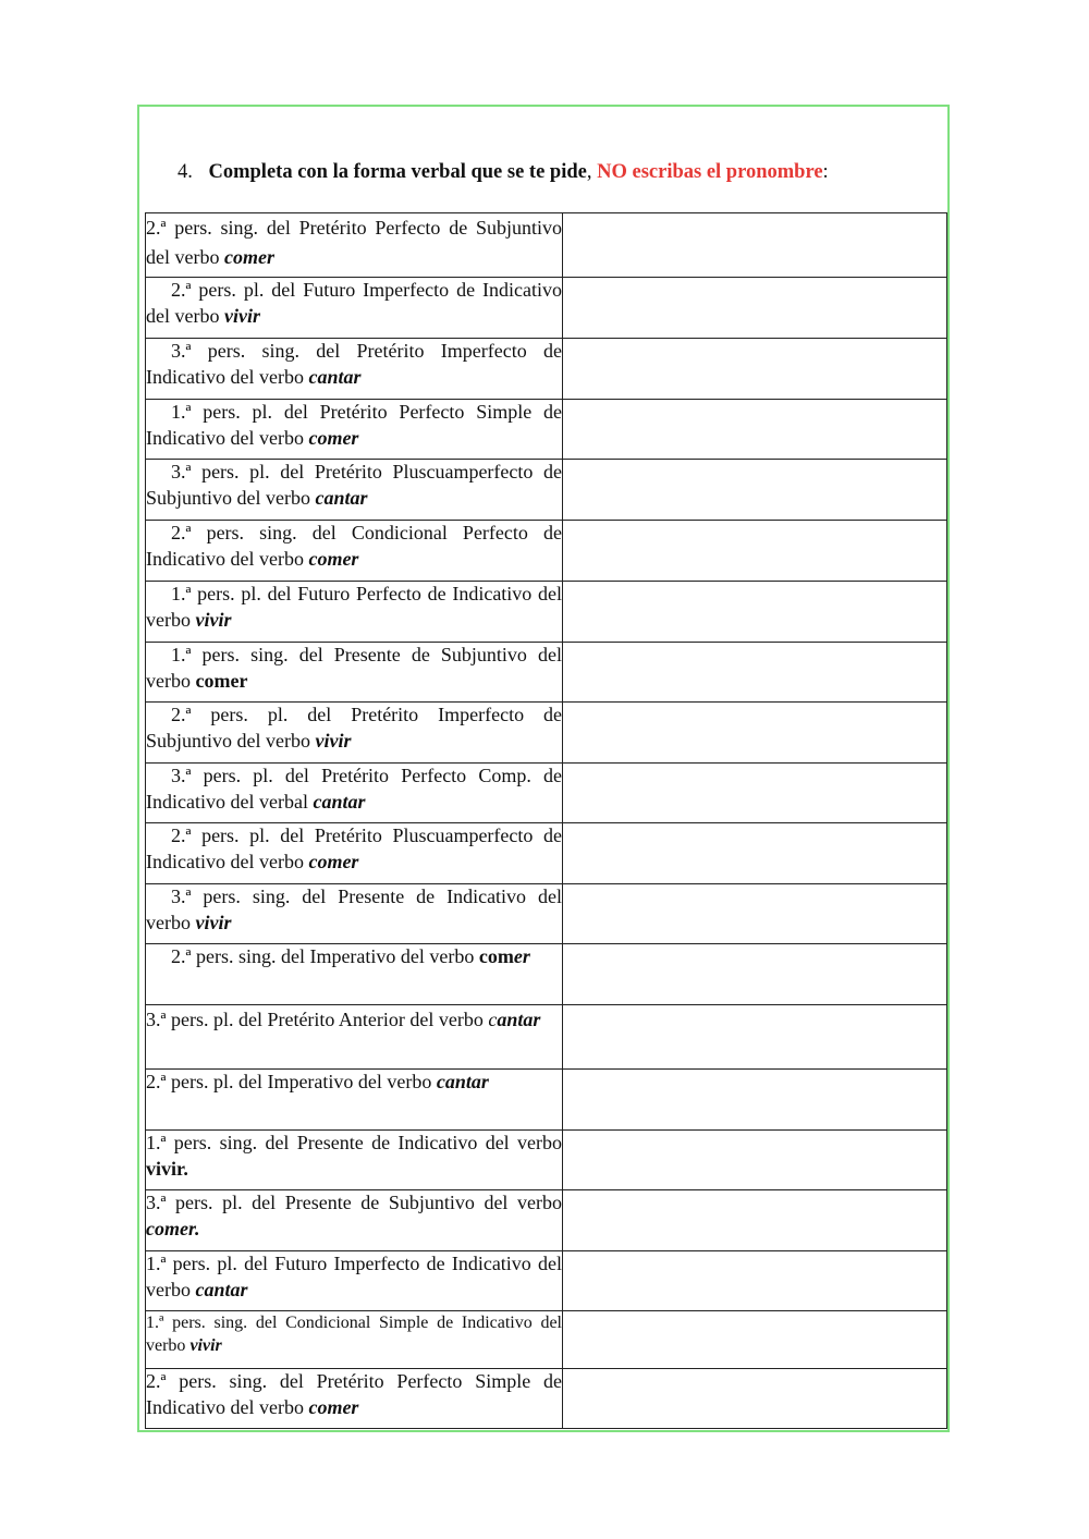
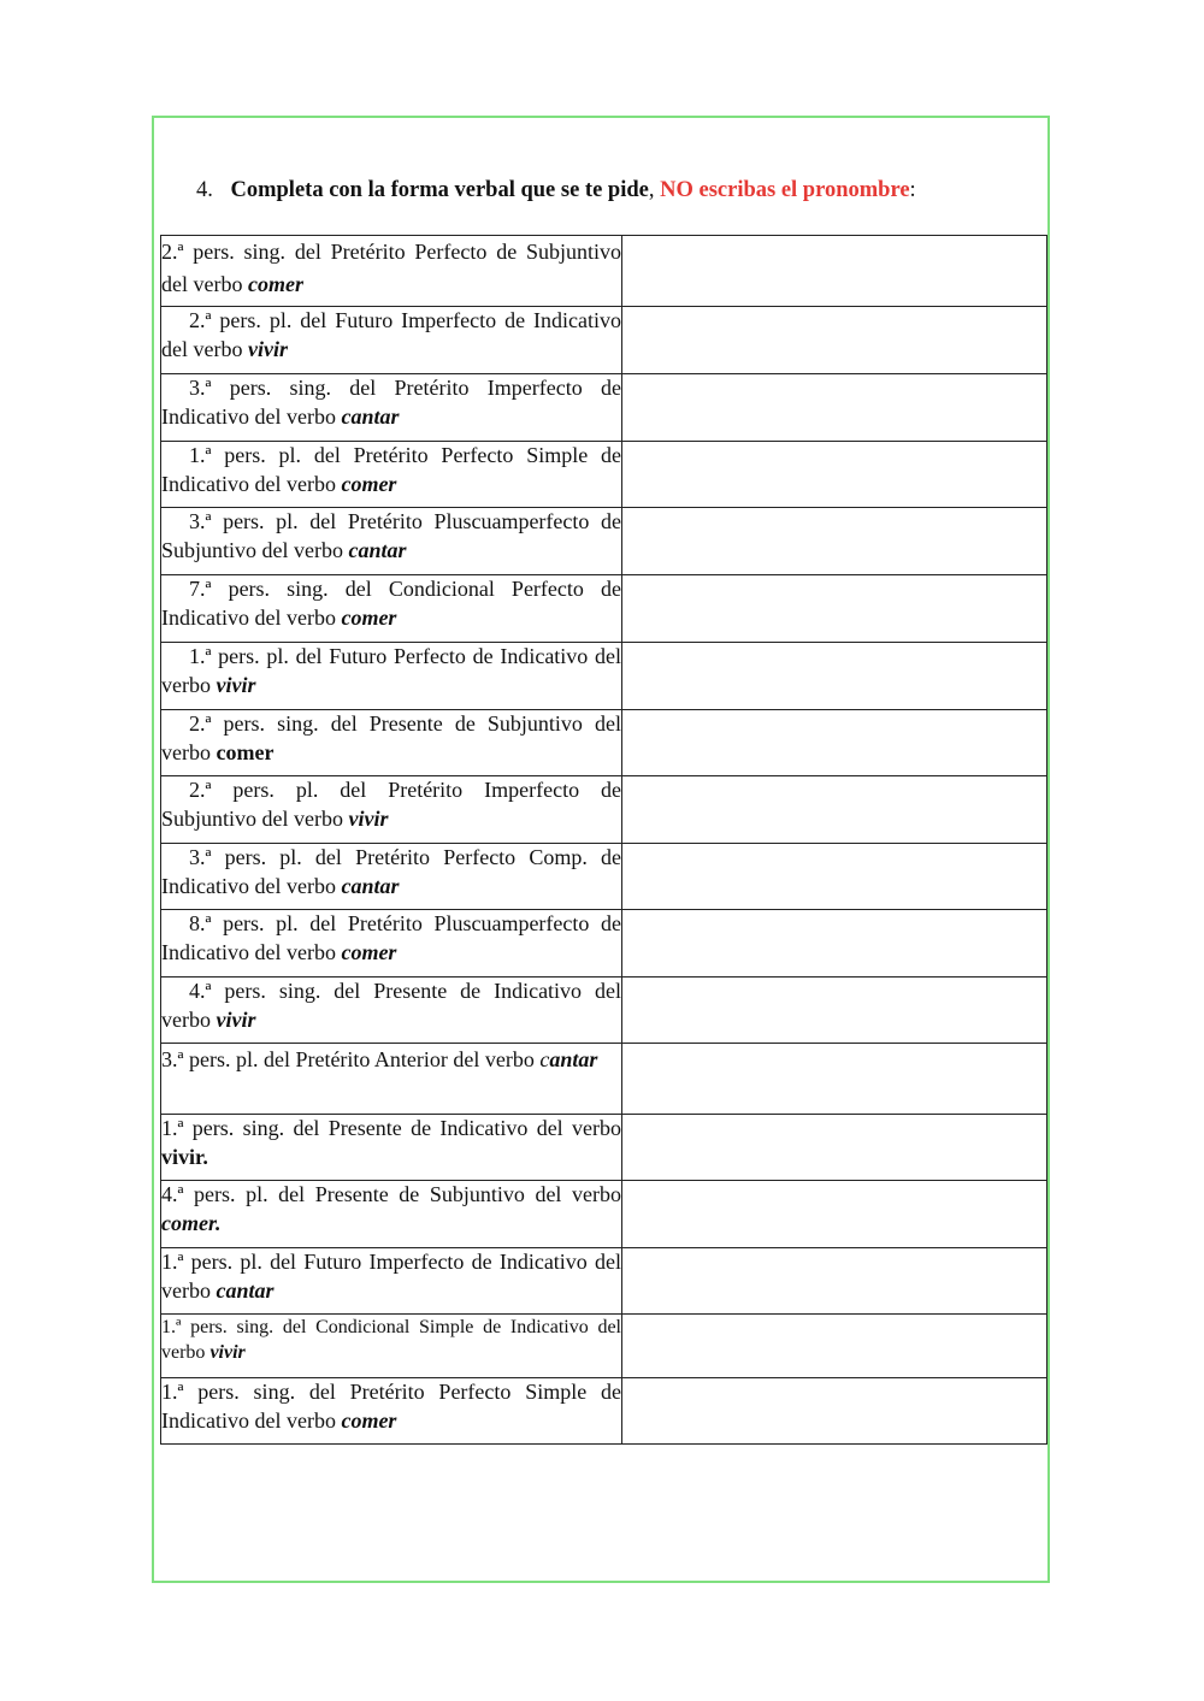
  4. Completa con la forma verbal que se te pide, NO escribas el pronombre:
  2.ª pers. sing. del Pretérito Perfecto de Subjuntivo del verbo comer
  2.ª pers. pl. del Futuro Imperfecto de Indicativo del verbo vivir
  3.ª pers. sing. del Pretérito Imperfecto de Indicativo del verbo cantar
  1.ª pers. pl. del Pretérito Perfecto Simple de Indicativo del verbo comer
  3.ª pers. pl. del Pretérito Pluscuamperfecto de Subjuntivo del verbo cantar
- 2.ª pers. sing. del Condicional Perfecto de Indicativo del verbo comer
+ 7.ª pers. sing. del Condicional Perfecto de Indicativo del verbo comer
  1.ª pers. pl. del Futuro Perfecto de Indicativo del verbo vivir
- 1.ª pers. sing. del Presente de Subjuntivo del verbo comer
+ 2.ª pers. sing. del Presente de Subjuntivo del verbo comer
  2.ª pers. pl. del Pretérito Imperfecto de Subjuntivo del verbo vivir
- 3.ª pers. pl. del Pretérito Perfecto Comp. de Indicativo del verbal cantar
+ 3.ª pers. pl. del Pretérito Perfecto Comp. de Indicativo del verbo cantar
- 2.ª pers. pl. del Pretérito Pluscuamperfecto de Indicativo del verbo comer
+ 8.ª pers. pl. del Pretérito Pluscuamperfecto de Indicativo del verbo comer
- 3.ª pers. sing. del Presente de Indicativo del verbo vivir
+ 4.ª pers. sing. del Presente de Indicativo del verbo vivir
- 2.ª pers. sing. del Imperativo del verbo comer
  3.ª pers. pl. del Pretérito Anterior del verbo cantar
- 2.ª pers. pl. del Imperativo del verbo cantar
  1.ª pers. sing. del Presente de Indicativo del verbo vivir.
- 3.ª pers. pl. del Presente de Subjuntivo del verbo comer.
+ 4.ª pers. pl. del Presente de Subjuntivo del verbo comer.
  1.ª pers. pl. del Futuro Imperfecto de Indicativo del verbo cantar
  1.ª pers. sing. del Condicional Simple de Indicativo del verbo vivir
- 2.ª pers. sing. del Pretérito Perfecto Simple de Indicativo del verbo comer
+ 1.ª pers. sing. del Pretérito Perfecto Simple de Indicativo del verbo comer
